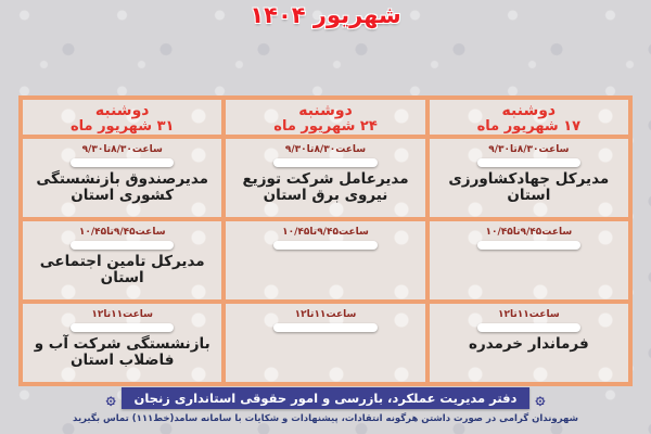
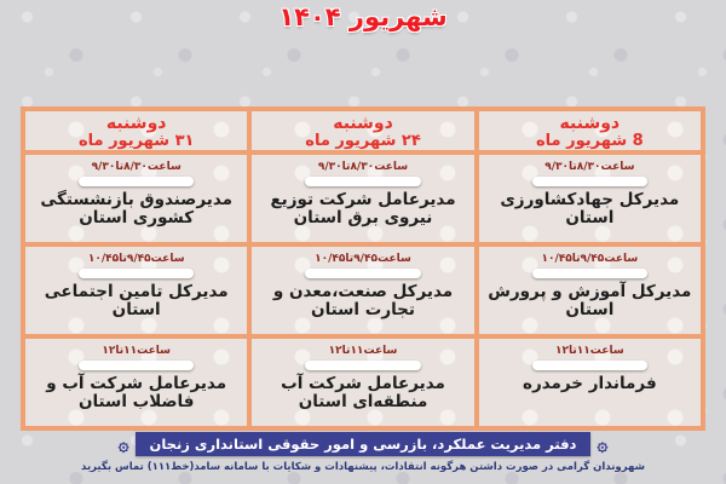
  شهریور ۱۴۰۴
  دوشنبه
- ۱۷ شهریور ماه
+ 8 شهریور ماه
  ساعت۸/۳۰تا۹/۳۰
  مدیرکل جهادکشاورزی استان
  ساعت۹/۴۵تا۱۰/۴۵
+ مدیرکل آموزش و پرورش استان
  ساعت۱۱تا۱۲
  فرماندار خرمدره
  دوشنبه
  ۲۴ شهریور ماه
  ساعت۸/۳۰تا۹/۳۰
  مدیرعامل شرکت توزیع نیروی برق استان
  ساعت۹/۴۵تا۱۰/۴۵
+ مدیرکل صنعت،معدن و تجارت استان
  ساعت۱۱تا۱۲
+ مدیرعامل شرکت آب منطقه‌ای استان
  دوشنبه
  ۳۱ شهریور ماه
  ساعت۸/۳۰تا۹/۳۰
  مدیرصندوق بازنشستگی کشوری استان
  ساعت۹/۴۵تا۱۰/۴۵
  مدیرکل تامین اجتماعی استان
  ساعت۱۱تا۱۲
- بازنشستگی شرکت آب و فاضلاب استان
+ مدیرعامل شرکت آب و فاضلاب استان
  ۞
  دفتر مدیریت عملکرد، بازرسی و امور حقوقی استانداری زنجان
  ۞
  شهروندان گرامی در صورت داشتن هرگونه انتقادات، پیشنهادات و شکایات با سامانه سامد(خط۱۱۱) تماس بگیرید
